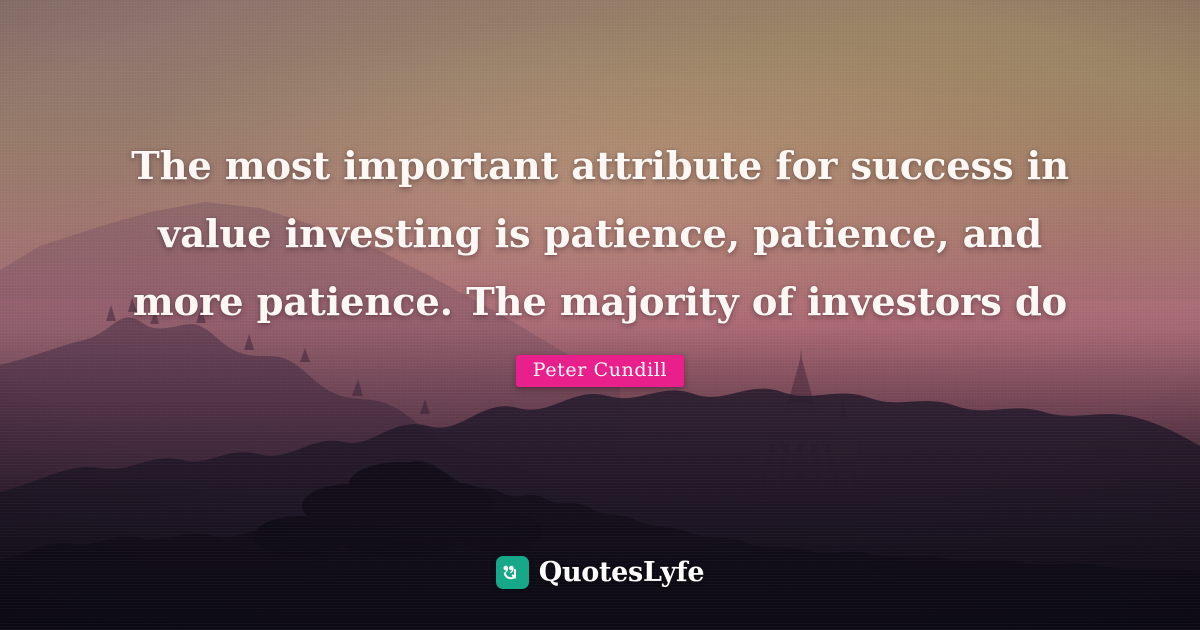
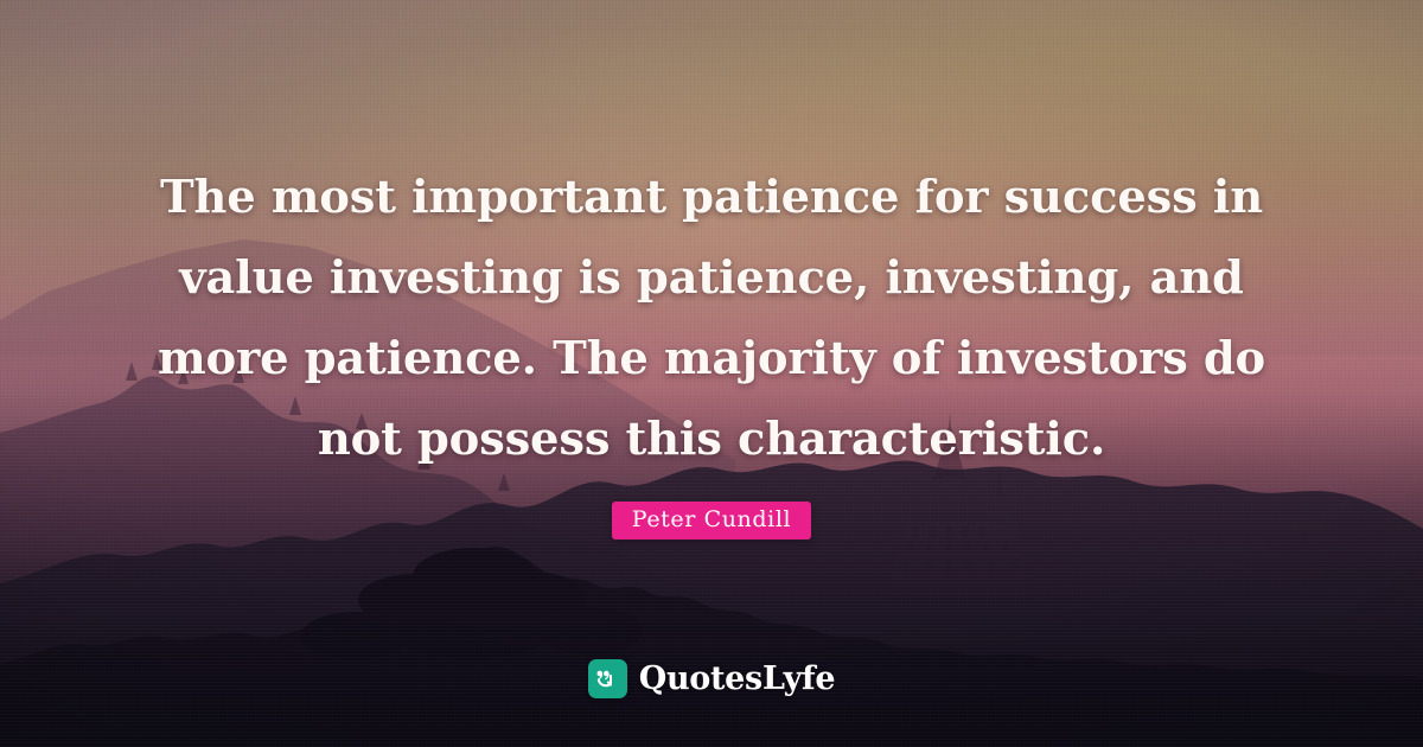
- The most important attribute for success in
+ The most important patience for success in
- value investing is patience, patience, and
+ value investing is patience, investing, and
  more patience. The majority of investors do
+ not possess this characteristic.
  Peter Cundill
  QuotesLyfe
